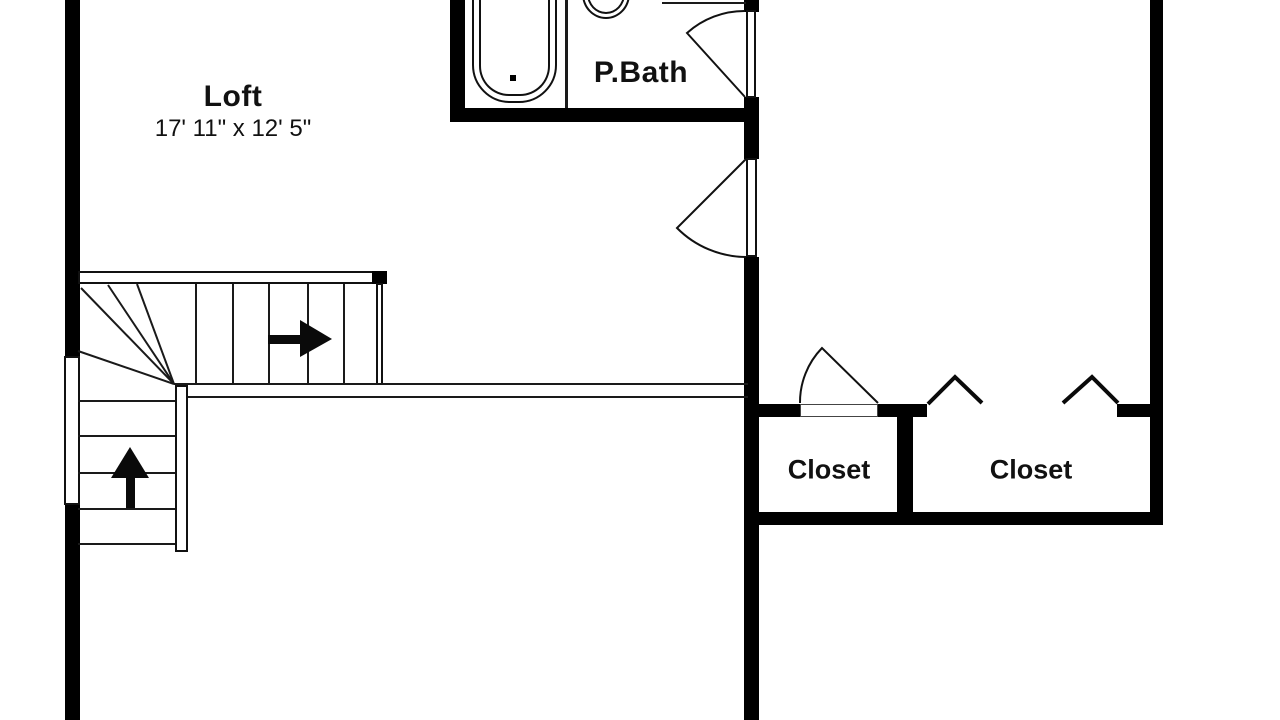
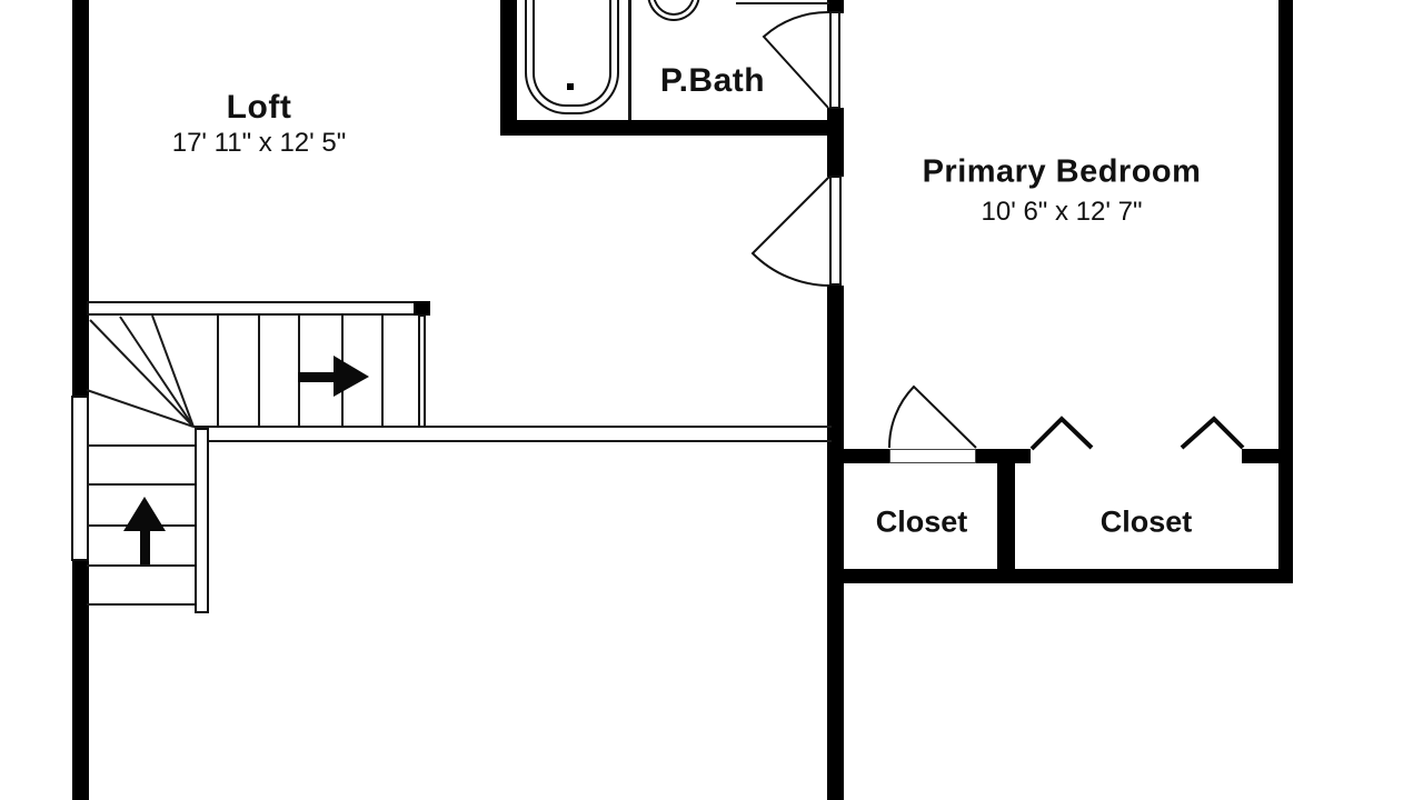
  Loft
  17' 11" x 12' 5"
  P.Bath
+ Primary Bedroom
+ 10' 6" x 12' 7"
  Closet
  Closet
